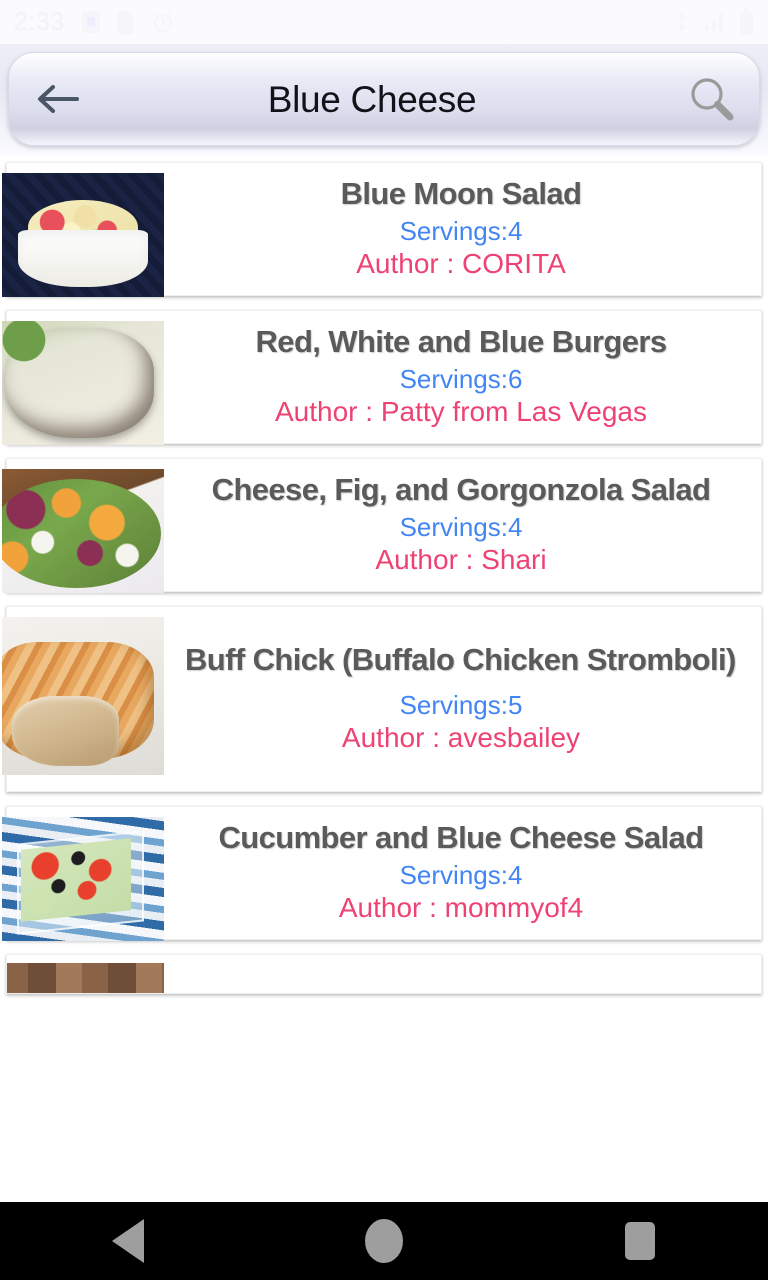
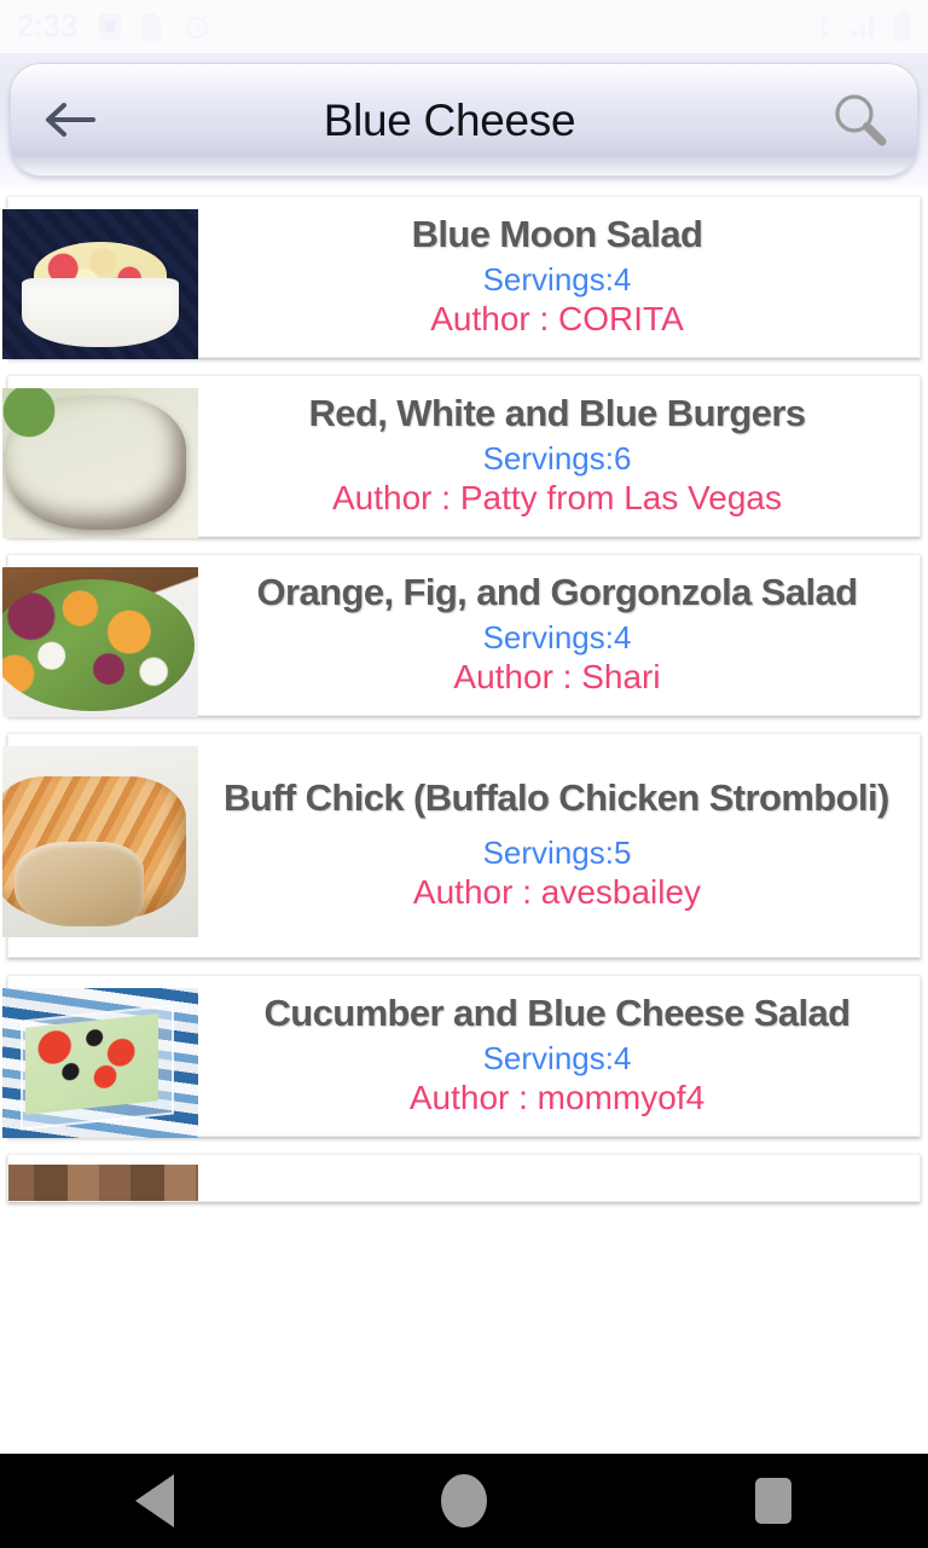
  Blue Cheese
  Blue Moon Salad
  Servings:4
  Author : CORITA
  Red, White and Blue Burgers
  Servings:6
  Author : Patty from Las Vegas
- Cheese, Fig, and Gorgonzola Salad
+ Orange, Fig, and Gorgonzola Salad
  Servings:4
  Author : Shari
  Buff Chick (Buffalo Chicken Stromboli)
  Servings:5
  Author : avesbailey
  Cucumber and Blue Cheese Salad
  Servings:4
  Author : mommyof4
